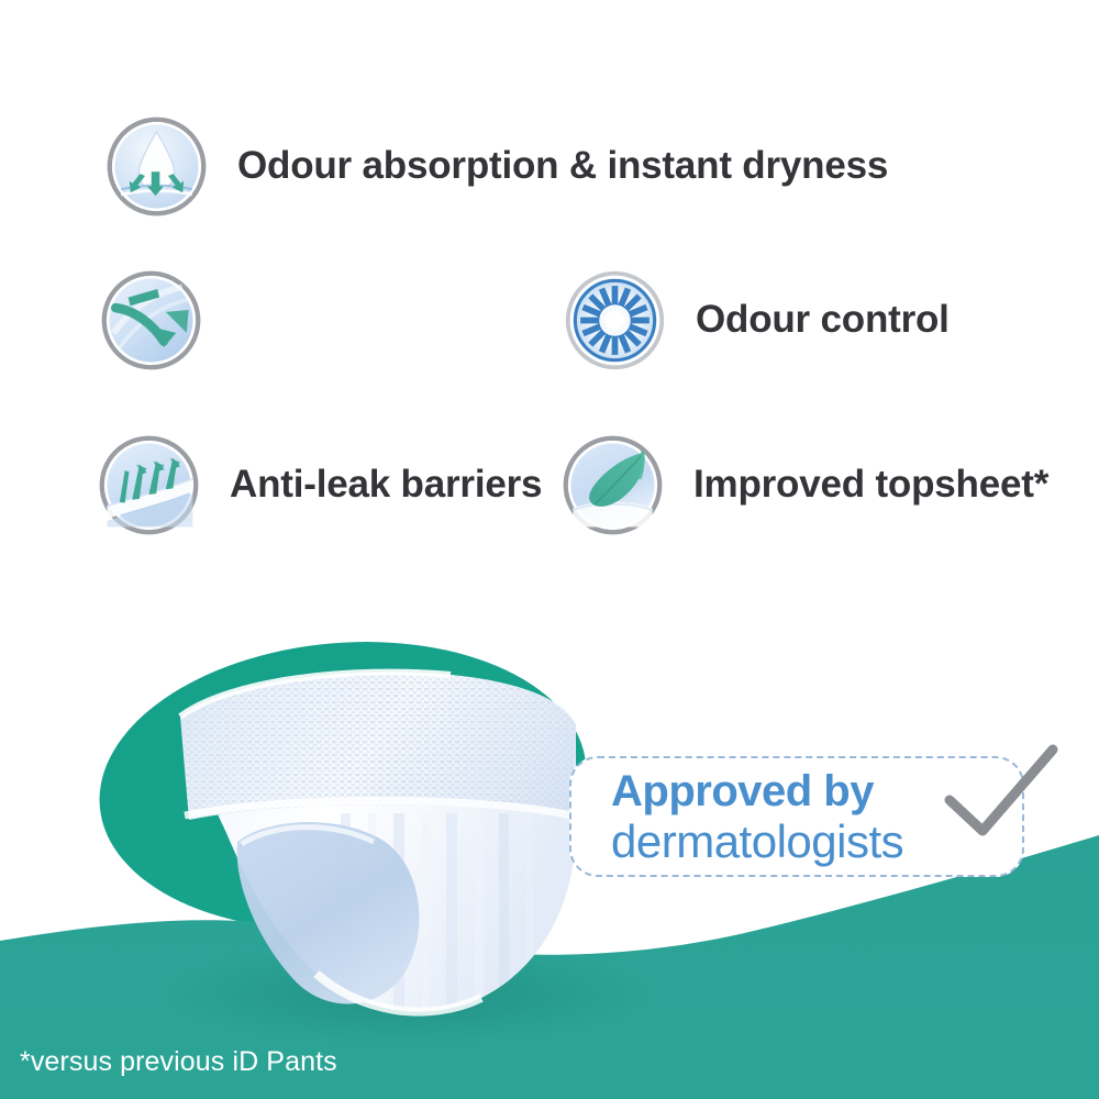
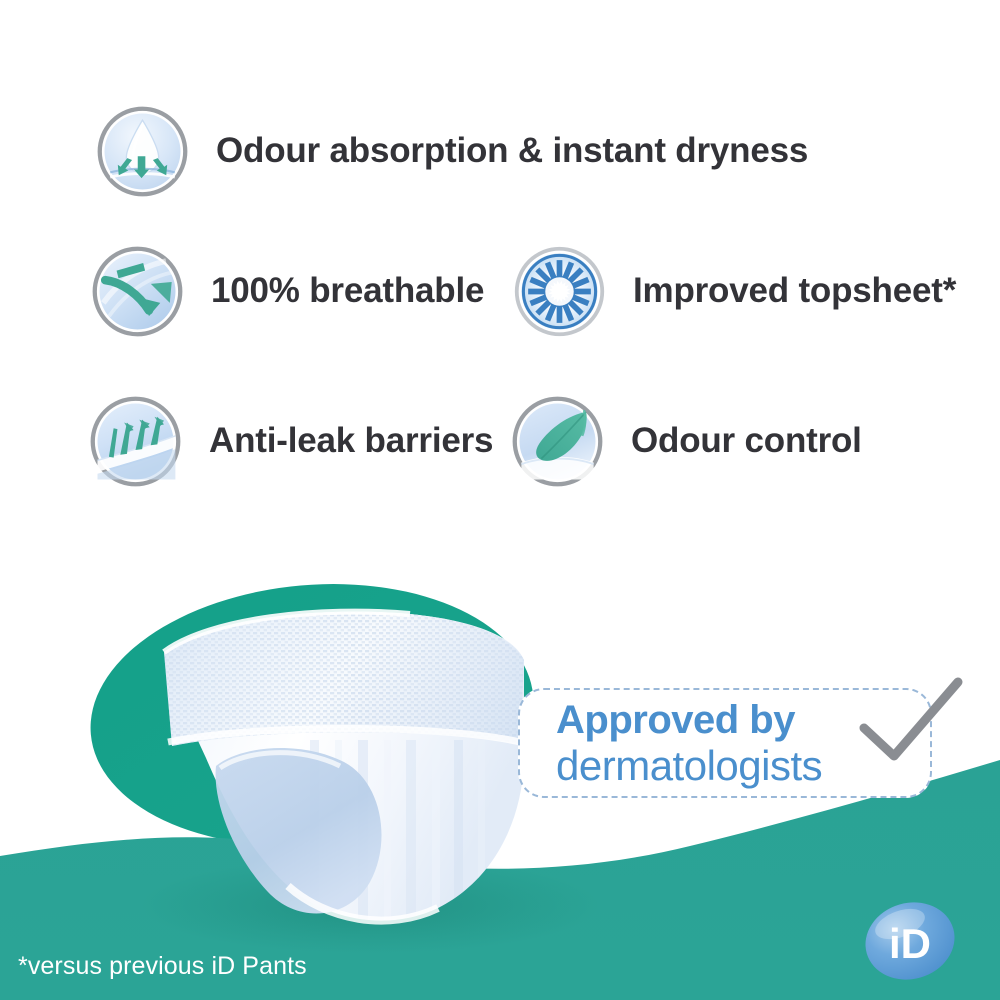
  Odour absorption & instant dryness
+ 100% breathable
- Odour control
+ Improved topsheet*
  Anti-leak barriers
- Improved topsheet*
+ Odour control
  Approved by
  dermatologists
+ iD
  *versus previous iD Pants
